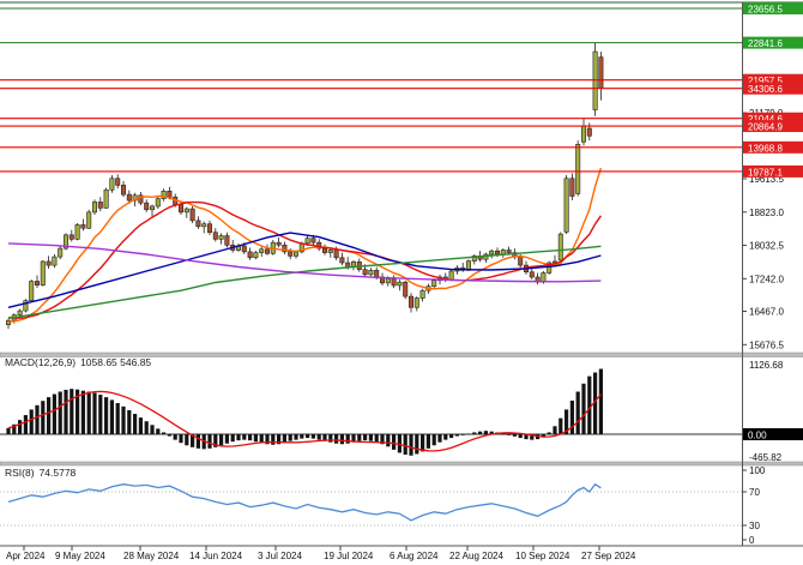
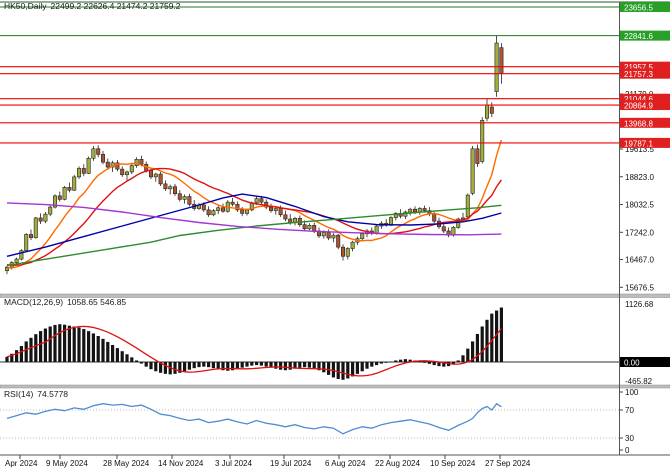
  19613.5
  18823.0
  18032.5
  17242.0
  16467.0
  15676.5
  1126.68
  -465.82
  100
  70
  30
  0
  23656.5
  22841.6
  21957.5
- 34306.6
+ 21757.3
  21044.6
  20864.9
  13968.8
  19787.1
  0.00
  Apr 2024
  9 May 2024
  28 May 2024
- 14 Jun 2024
+ 14 Nov 2024
  3 Jul 2024
  19 Jul 2024
  6 Aug 2024
  22 Aug 2024
  10 Sep 2024
  27 Sep 2024
+ HK50,Daily 22499.2 22626.4 21474.2 21759.2
  MACD(12,26,9) 1058.65 546.85
- RSI(8) 74.5778
+ RSI(14) 74.5778
